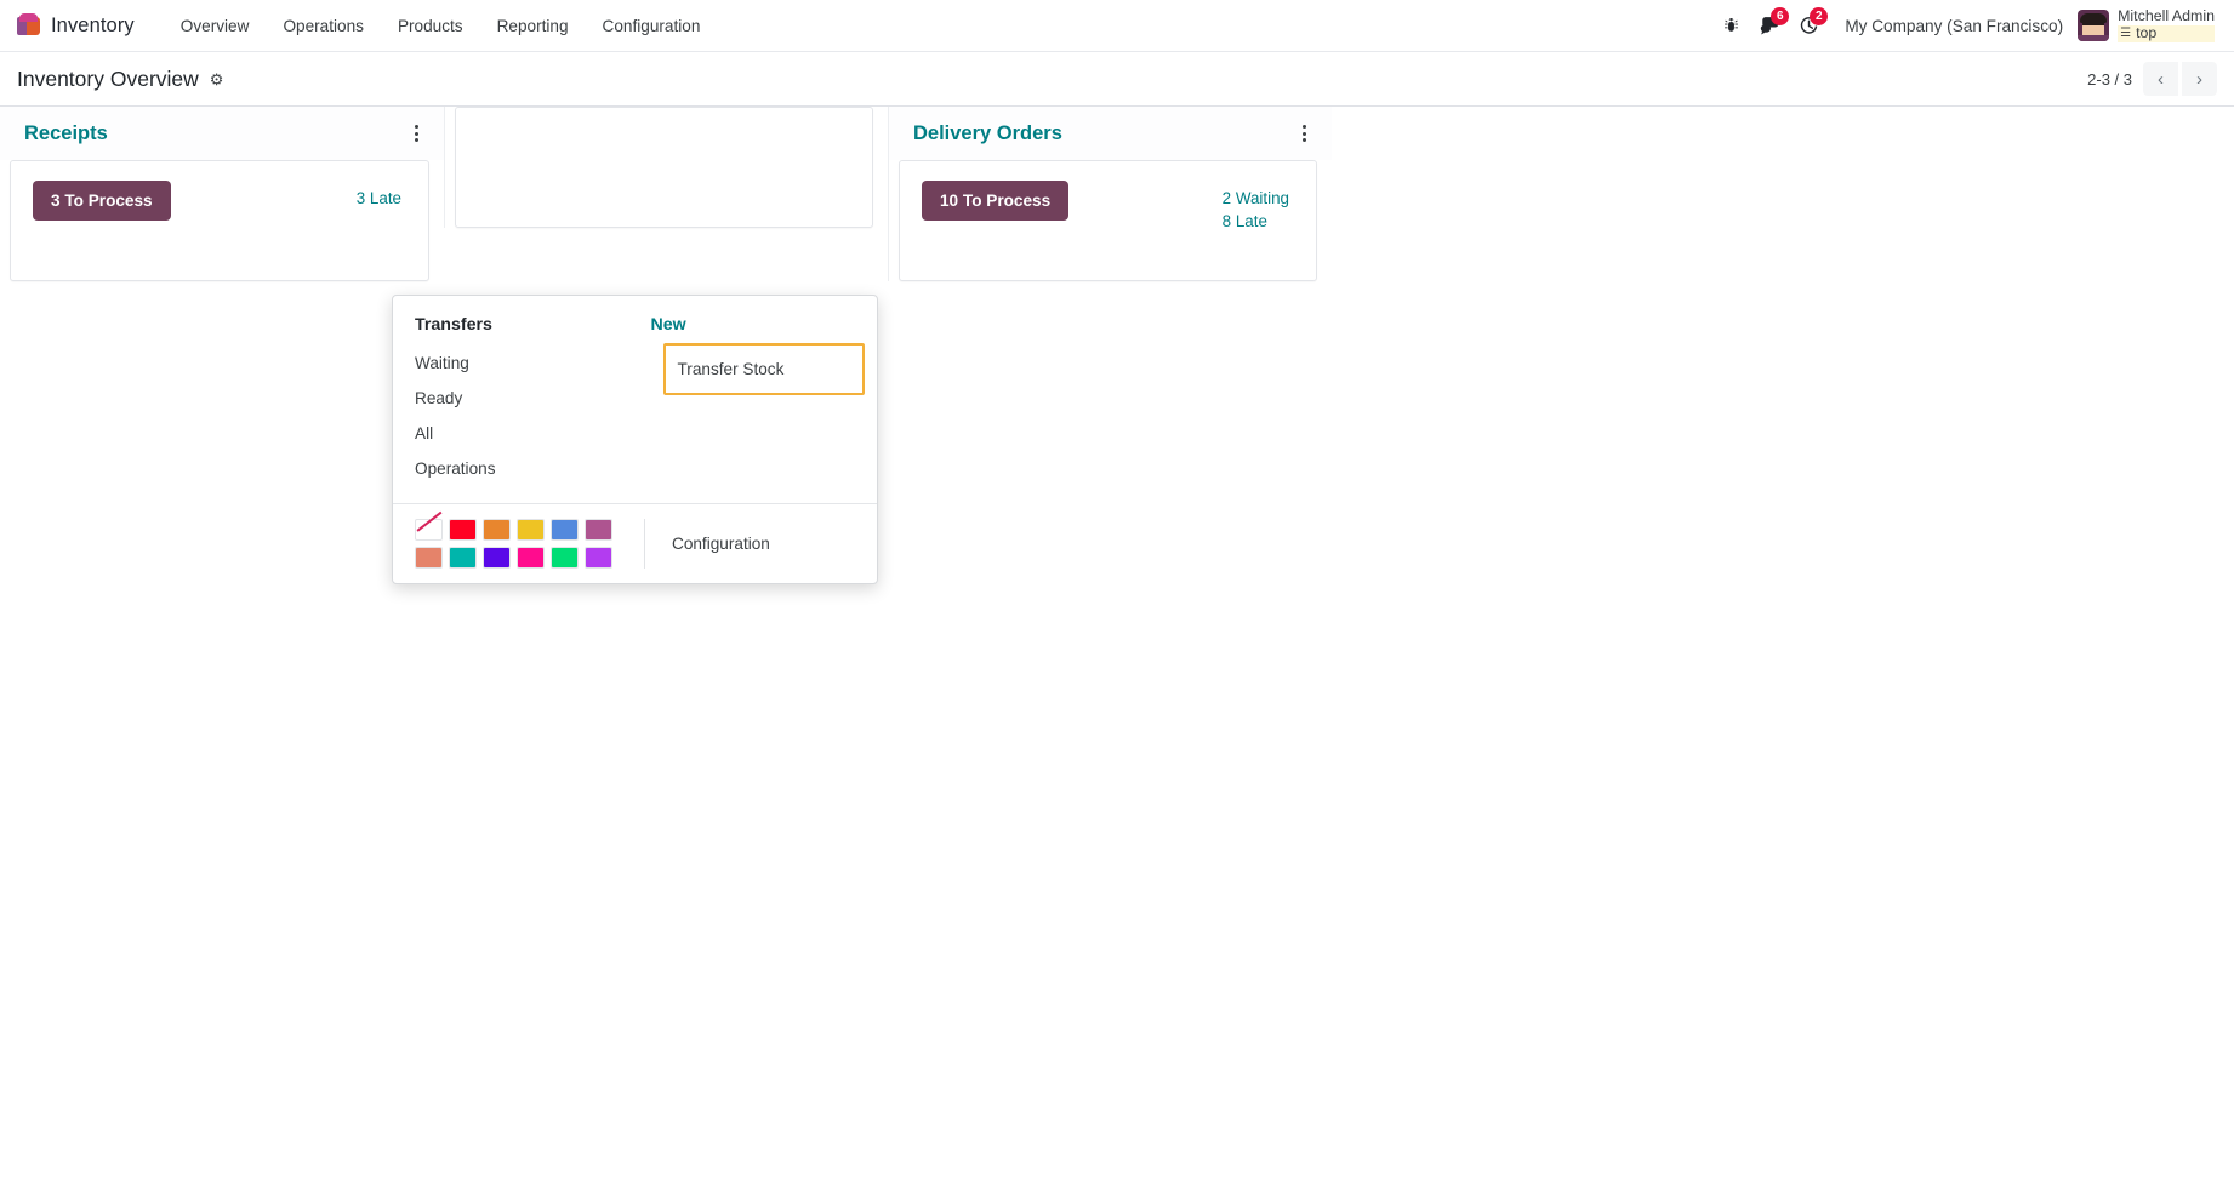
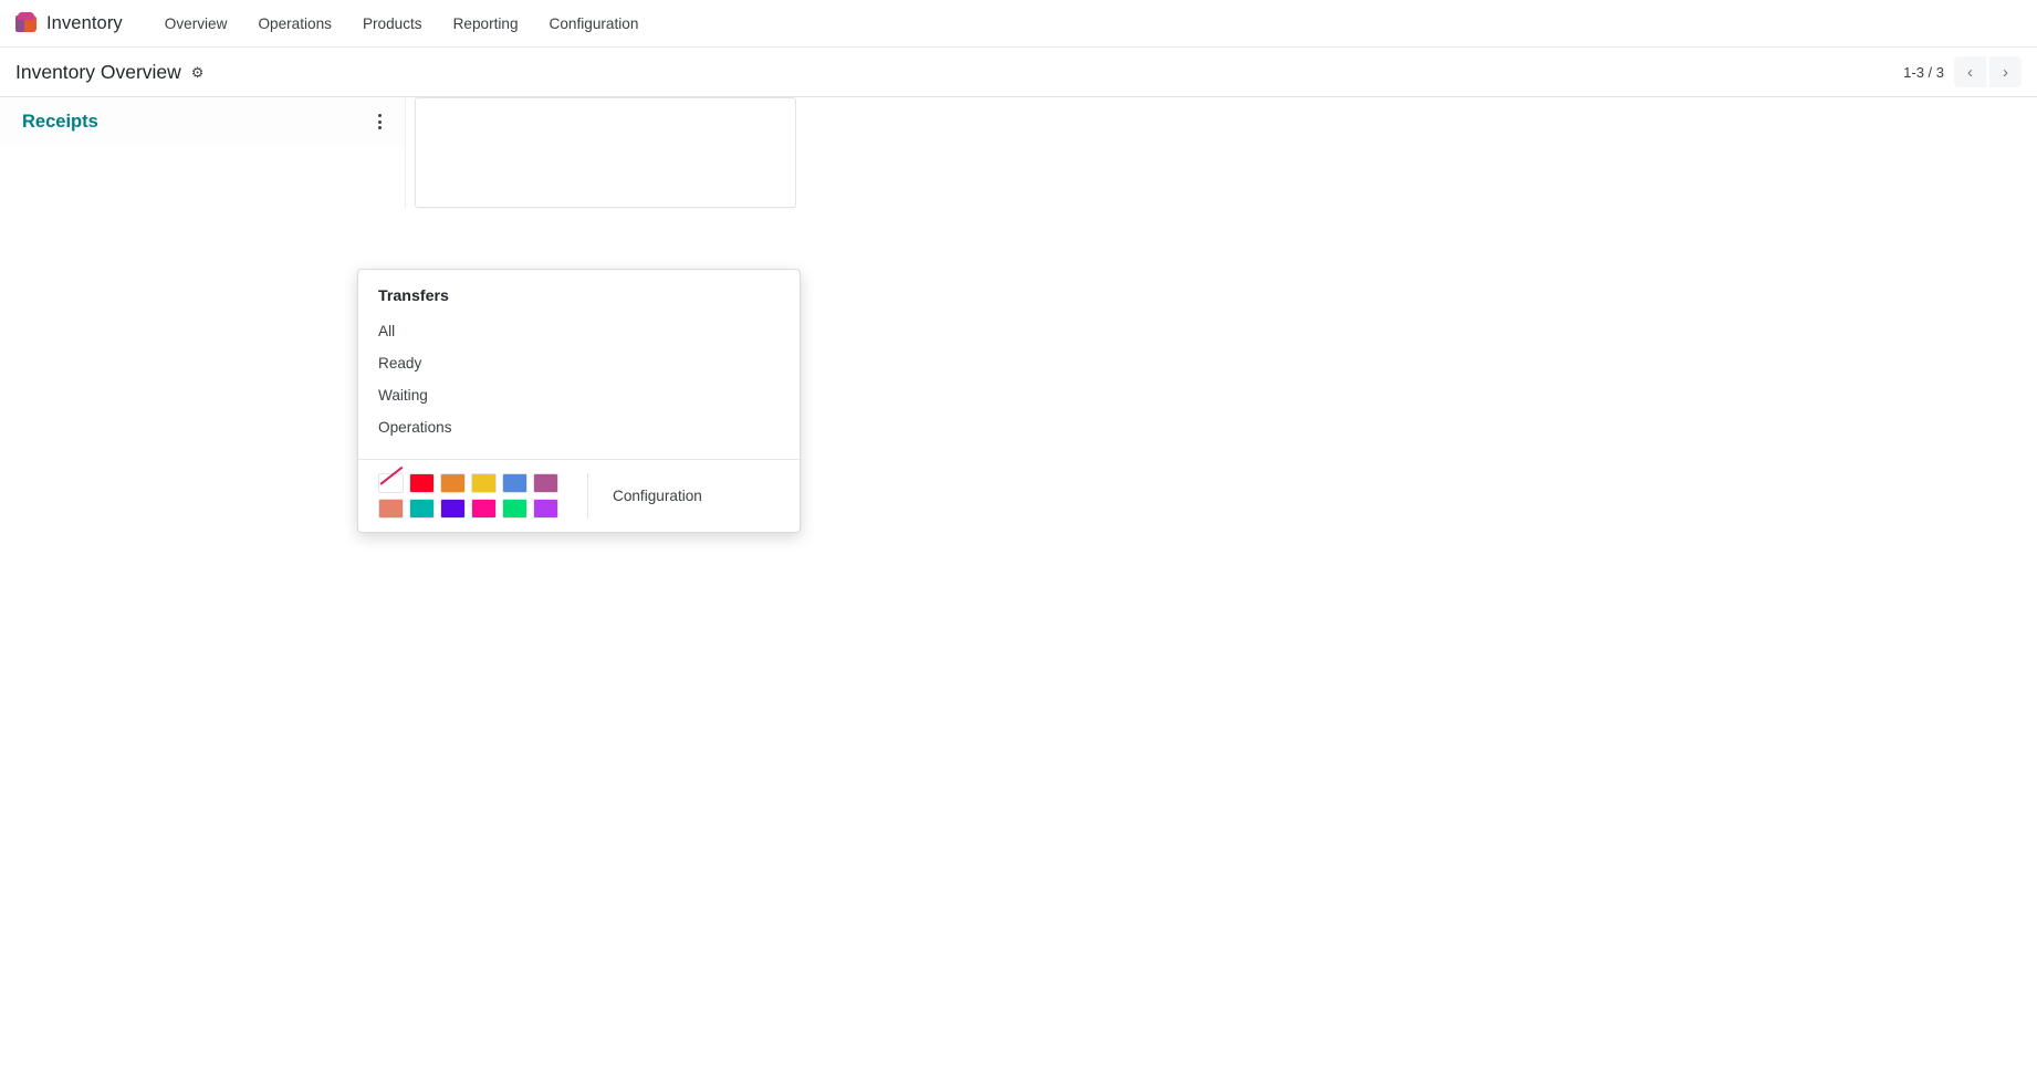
  Inventory
  Overview
  Operations
  Products
  Reporting
  Configuration
- 6
- 2
- My Company (San Francisco)
- Mitchell Admin
- ☰
- top
  Inventory Overview
  ⚙
- 2-3 / 3
+ 1-3 / 3
  ‹
  ›
  Receipts
- 3 To Process
- 3 Late
- Delivery Orders
- 10 To Process
- 2 Waiting
- 8 Late
  Transfers
- Waiting
+ All
  Ready
- All
+ Waiting
  Operations
- New
- Transfer Stock
  Configuration
